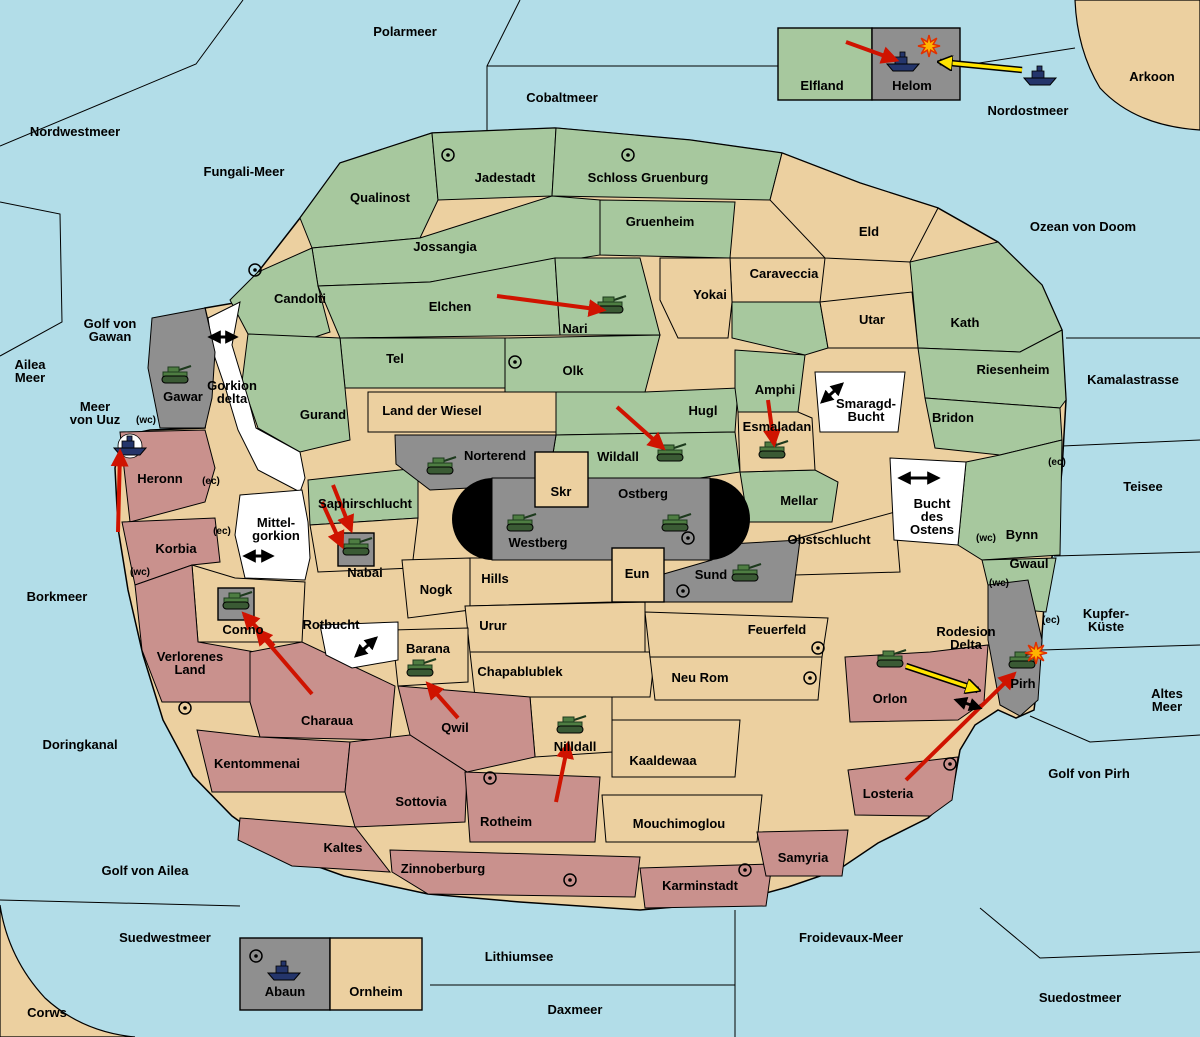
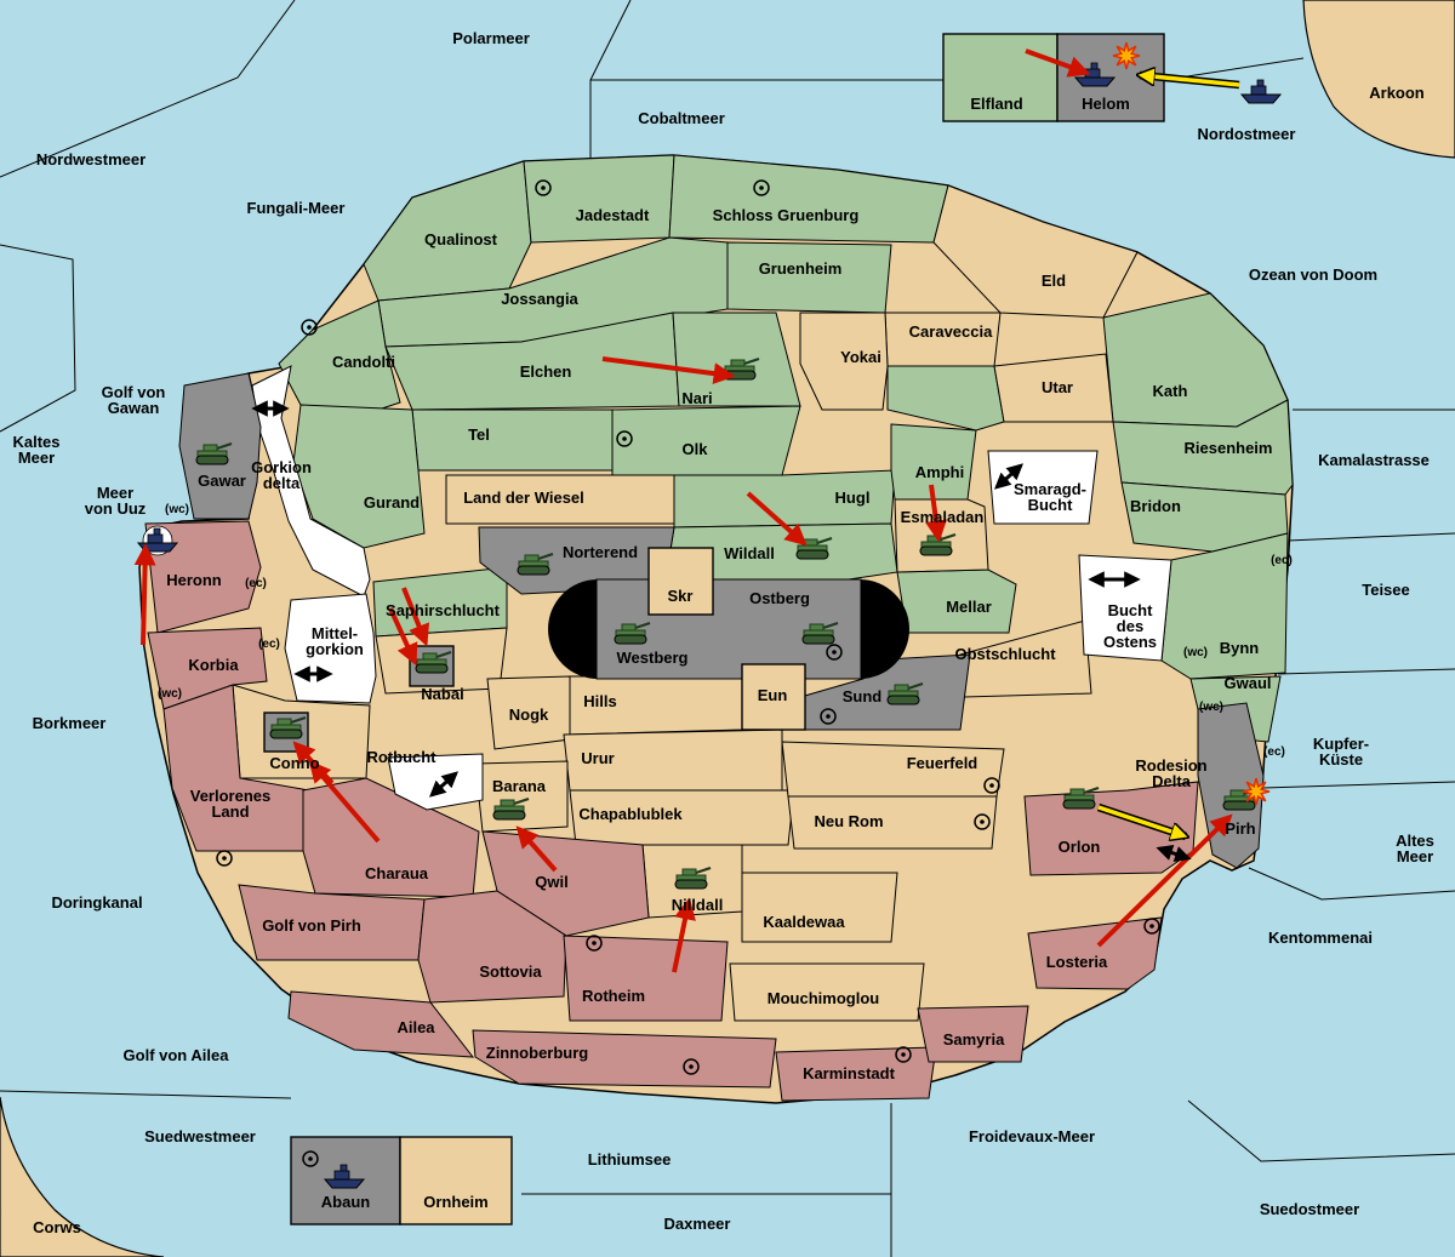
  Qualinost
  Jadestadt
  Schloss Gruenburg
  Gruenheim
  Jossangia
  Candolti
  Elchen
  Nari
  Tel
  Olk
  Gurand
  Land der Wiesel
  Hugl
  Amphi
  Wildall
  Mellar
  Saphirschlucht
  Kath
  Riesenheim
  Bridon
  Bynn
  Gwaul
  Elfland
  Eld
  Caraveccia
  Yokai
  Utar
  Esmaladan
  Nabai
  Nogk
  Hills
  Urur
  Chapablublek
  Feuerfeld
  Neu Rom
  Barana
  Nilldall
  Kaaldewaa
  Mouchimoglou
  Conno
  Obstschlucht
  Ornheim
  Skr
  Eun
  Heronn
  Korbia
  Verlorenes Land
  Charaua
  Qwil
- Kentommenai
+ Golf von Pirh
  Sottovia
- Kaltes
+ Ailea
  Zinnoberburg
  Rotheim
  Karminstadt
  Samyria
  Losteria
  Orlon
  Gawar
  Norterend
  Sund
  Helom
  Abaun
  Westberg
  Ostberg
  Pirh
  Rodesion Delta
  Rotbucht
  Gorkion delta
  Mittel- gorkion
  Smaragd- Bucht
  Bucht des Ostens
  Polarmeer
  Cobaltmeer
  Nordwestmeer
  Fungali-Meer
- Ailea Meer
+ Kaltes Meer
  Golf von Gawan
  Meer von Uuz
  Ozean von Doom
  Kamalastrasse
  Teisee
  Kupfer- Küste
  Altes Meer
- Golf von Pirh
+ Kentommenai
  Borkmeer
  Doringkanal
  Golf von Ailea
  Suedwestmeer
  Lithiumsee
  Daxmeer
  Froidevaux-Meer
  Suedostmeer
  Nordostmeer
  Arkoon
  Corws
  (wc)
  (ec)
  (ec)
  (wc)
  (ec)
  (wc)
  (wc)
  (ec)
